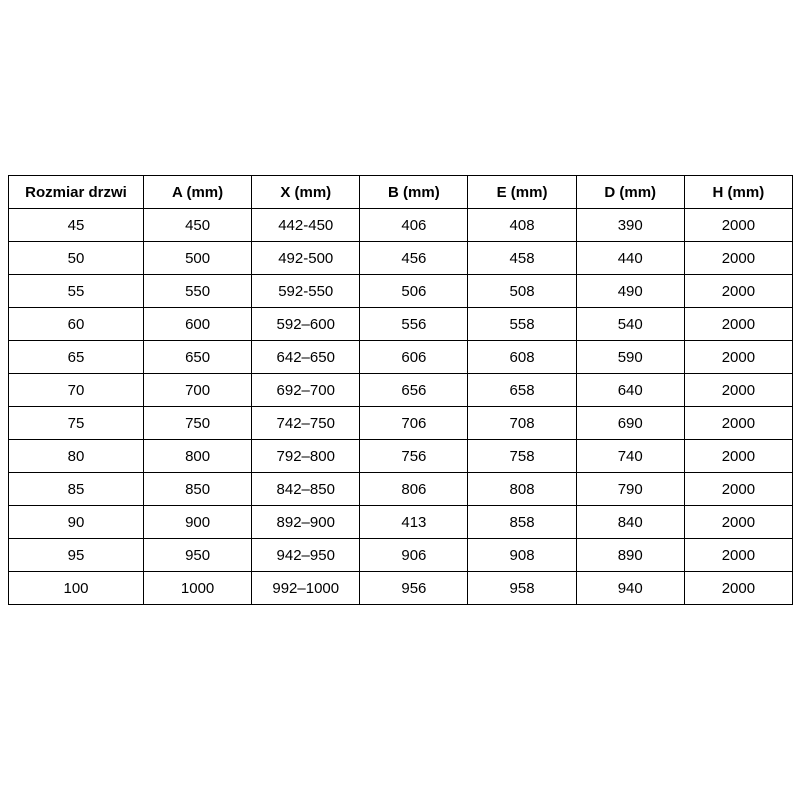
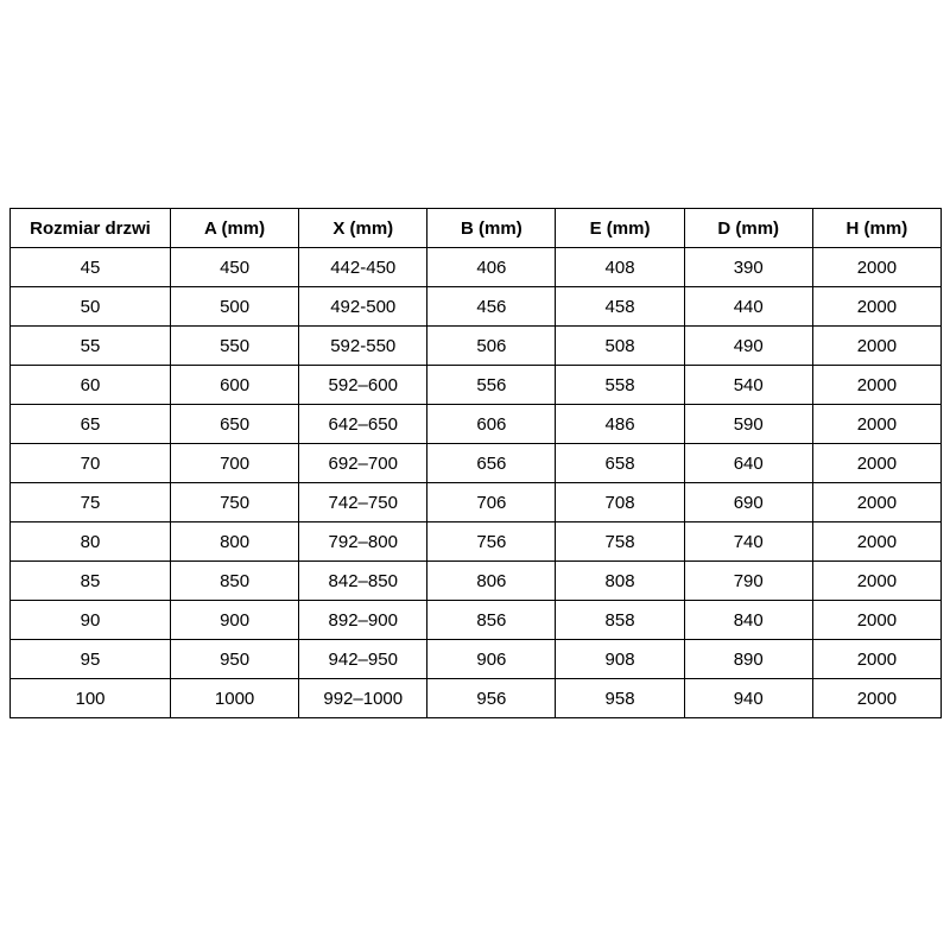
  Rozmiar drzwi	A (mm)	X (mm)	B (mm)	E (mm)	D (mm)	H (mm)
  45	450	442-450	406	408	390	2000
  50	500	492-500	456	458	440	2000
  55	550	592-550	506	508	490	2000
  60	600	592–600	556	558	540	2000
- 65	650	642–650	606	608	590	2000
+ 65	650	642–650	606	486	590	2000
  70	700	692–700	656	658	640	2000
  75	750	742–750	706	708	690	2000
  80	800	792–800	756	758	740	2000
  85	850	842–850	806	808	790	2000
- 90	900	892–900	413	858	840	2000
+ 90	900	892–900	856	858	840	2000
  95	950	942–950	906	908	890	2000
  100	1000	992–1000	956	958	940	2000
